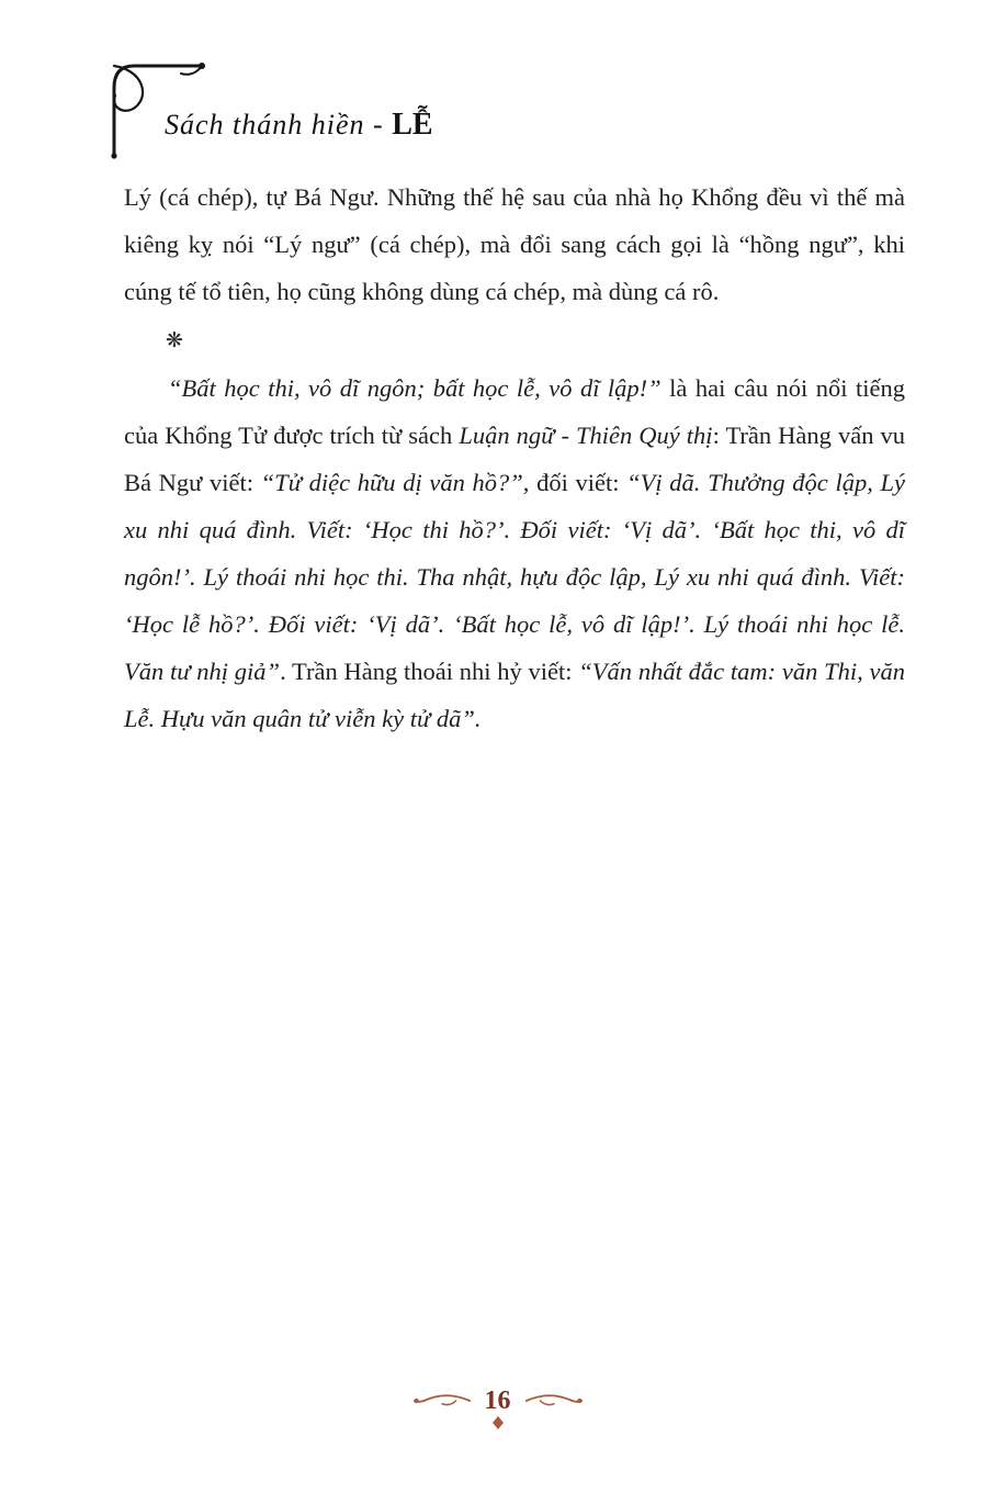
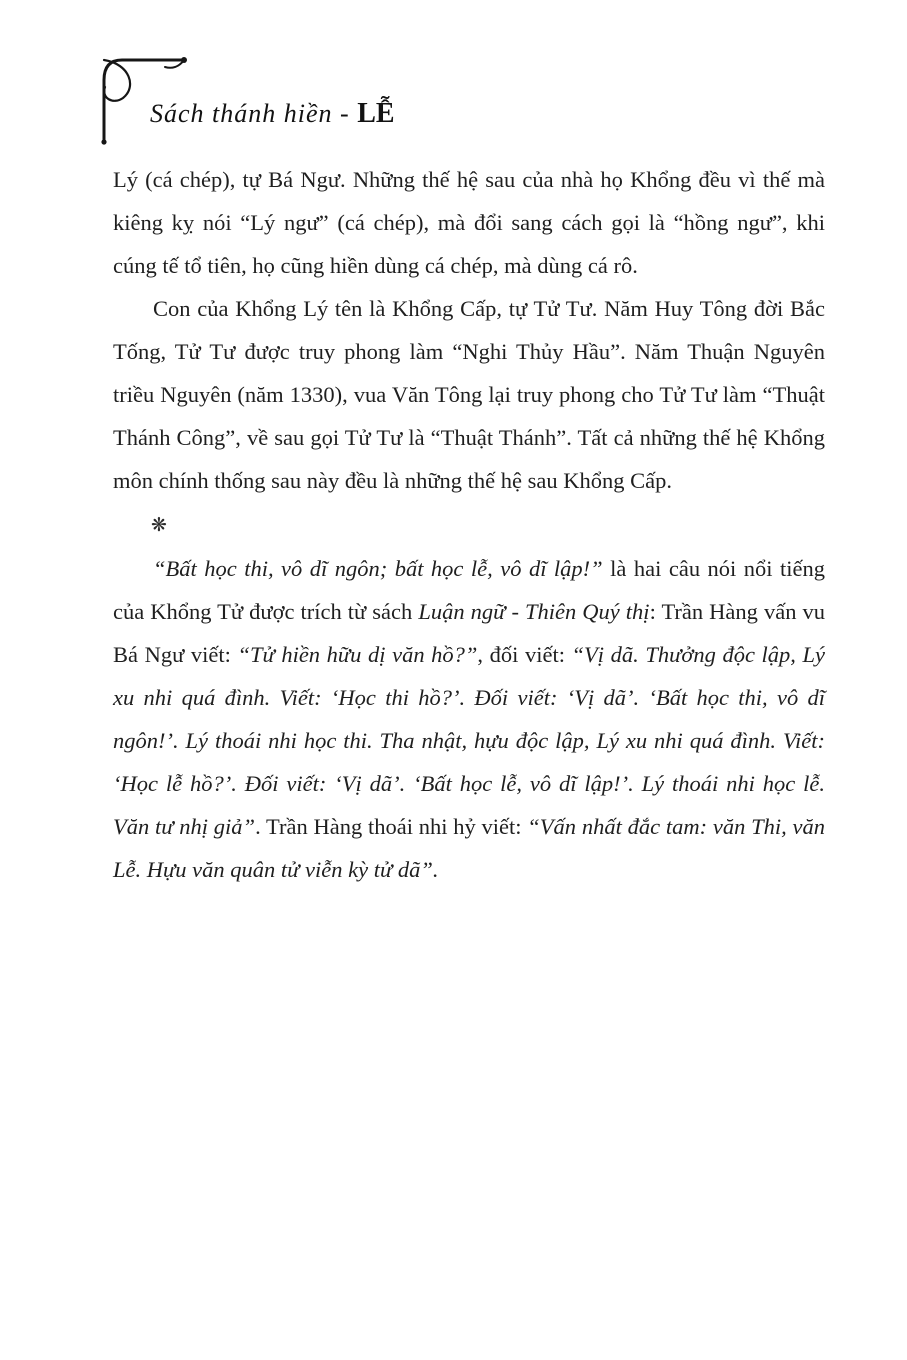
  Sách thánh hiền - LỄ
- Lý (cá chép), tự Bá Ngư. Những thế hệ sau của nhà họ Khổng đều vì thế mà kiêng kỵ nói “Lý ngư” (cá chép), mà đổi sang cách gọi là “hồng ngư”, khi cúng tế tổ tiên, họ cũng không dùng cá chép, mà dùng cá rô.
+ Lý (cá chép), tự Bá Ngư. Những thế hệ sau của nhà họ Khổng đều vì thế mà kiêng kỵ nói “Lý ngư” (cá chép), mà đổi sang cách gọi là “hồng ngư”, khi cúng tế tổ tiên, họ cũng hiền dùng cá chép, mà dùng cá rô.
+ Con của Khổng Lý tên là Khổng Cấp, tự Tử Tư. Năm Huy Tông đời Bắc Tống, Tử Tư được truy phong làm “Nghi Thủy Hầu”. Năm Thuận Nguyên triều Nguyên (năm 1330), vua Văn Tông lại truy phong cho Tử Tư làm “Thuật Thánh Công”, về sau gọi Tử Tư là “Thuật Thánh”. Tất cả những thế hệ Khổng môn chính thống sau này đều là những thế hệ sau Khổng Cấp.
  ❋
- “Bất học thi, vô dĩ ngôn; bất học lễ, vô dĩ lập!” là hai câu nói nổi tiếng của Khổng Tử được trích từ sách Luận ngữ - Thiên Quý thị: Trần Hàng vấn vu Bá Ngư viết: “Tử diệc hữu dị văn hồ?”, đối viết: “Vị dã. Thưởng độc lập, Lý xu nhi quá đình. Viết: ‘Học thi hồ?’. Đối viết: ‘Vị dã’. ‘Bất học thi, vô dĩ ngôn!’. Lý thoái nhi học thi. Tha nhật, hựu độc lập, Lý xu nhi quá đình. Viết: ‘Học lễ hồ?’. Đối viết: ‘Vị dã’. ‘Bất học lễ, vô dĩ lập!’. Lý thoái nhi học lễ. Văn tư nhị giả”. Trần Hàng thoái nhi hỷ viết: “Vấn nhất đắc tam: văn Thi, văn Lễ. Hựu văn quân tử viễn kỳ tử dã”.
+ “Bất học thi, vô dĩ ngôn; bất học lễ, vô dĩ lập!” là hai câu nói nổi tiếng của Khổng Tử được trích từ sách Luận ngữ - Thiên Quý thị: Trần Hàng vấn vu Bá Ngư viết: “Tử hiền hữu dị văn hồ?”, đối viết: “Vị dã. Thưởng độc lập, Lý xu nhi quá đình. Viết: ‘Học thi hồ?’. Đối viết: ‘Vị dã’. ‘Bất học thi, vô dĩ ngôn!’. Lý thoái nhi học thi. Tha nhật, hựu độc lập, Lý xu nhi quá đình. Viết: ‘Học lễ hồ?’. Đối viết: ‘Vị dã’. ‘Bất học lễ, vô dĩ lập!’. Lý thoái nhi học lễ. Văn tư nhị giả”. Trần Hàng thoái nhi hỷ viết: “Vấn nhất đắc tam: văn Thi, văn Lễ. Hựu văn quân tử viễn kỳ tử dã”.
- 16
